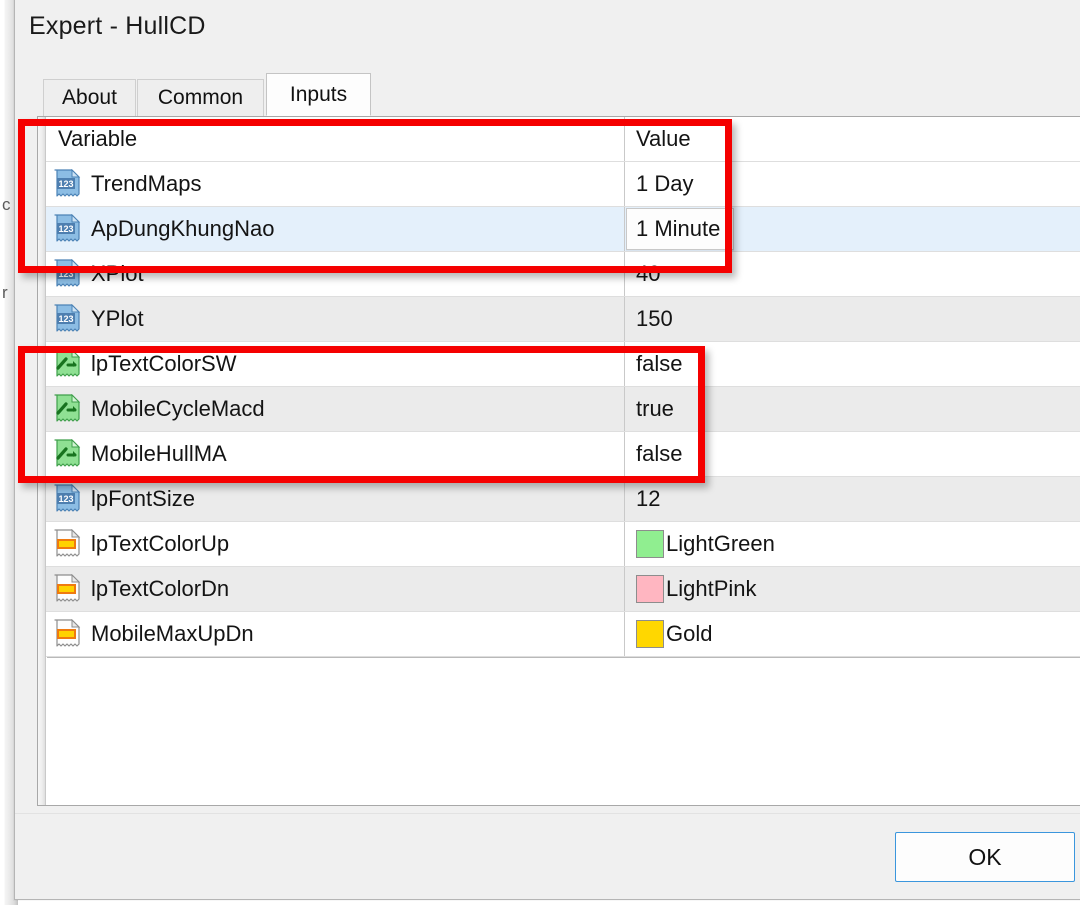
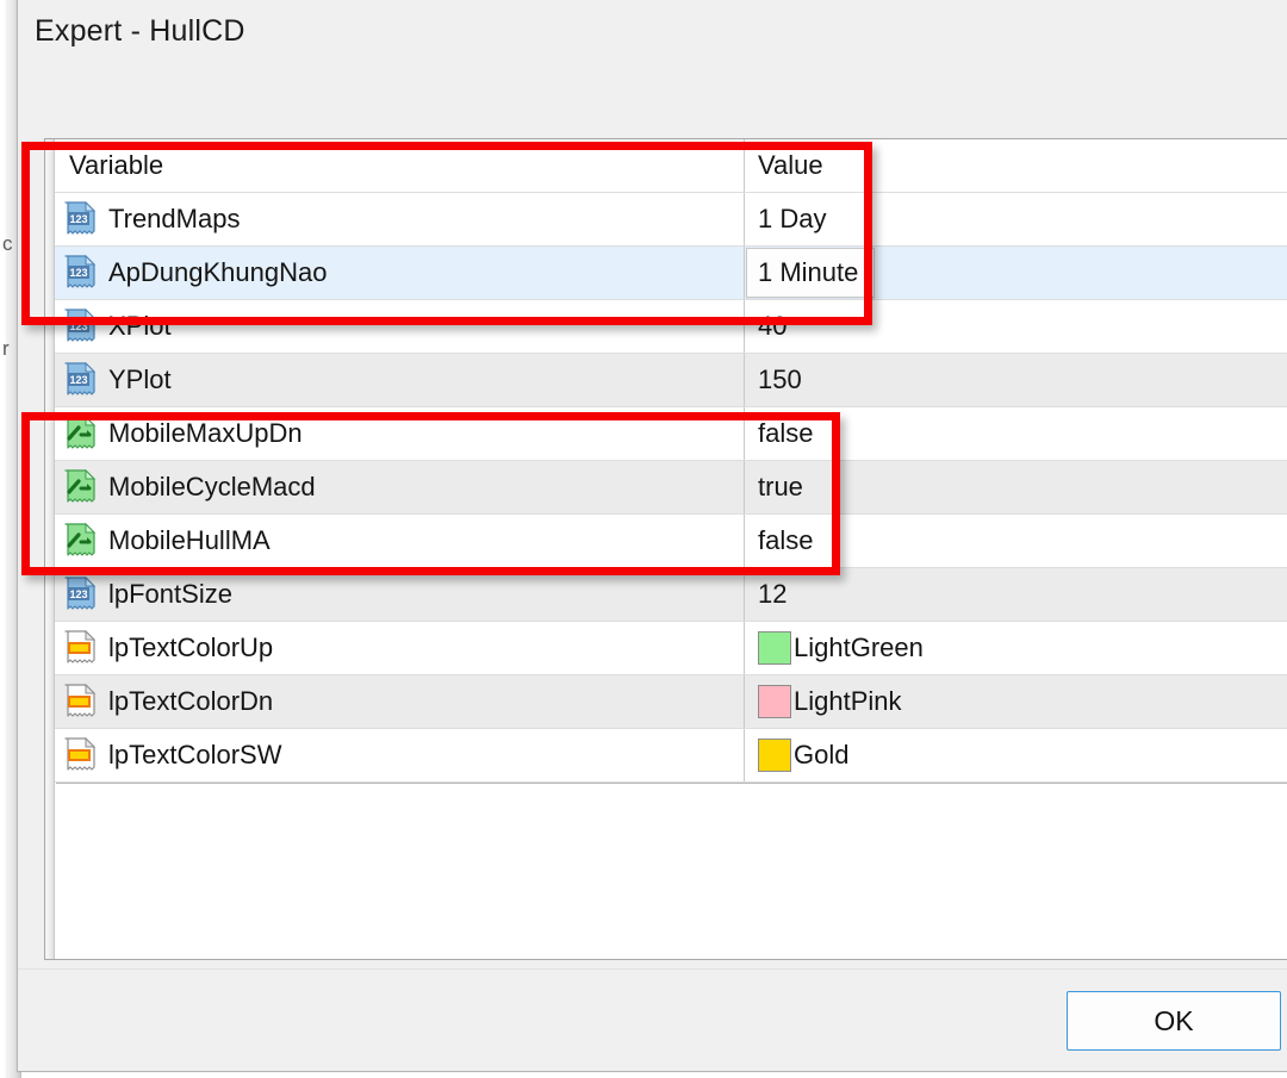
  c
  r
  Expert - HullCD
- About
- Common
- Inputs
  Variable
  Value
  123
  TrendMaps
  1 Day
  123
  ApDungKhungNao
  1 Minute
  123
  XPlot
  40
  123
  YPlot
  150
- lpTextColorSW
+ MobileMaxUpDn
  false
  MobileCycleMacd
  true
  MobileHullMA
  false
  123
  lpFontSize
  12
  lpTextColorUp
  LightGreen
  lpTextColorDn
  LightPink
- MobileMaxUpDn
+ lpTextColorSW
  Gold
  OK
